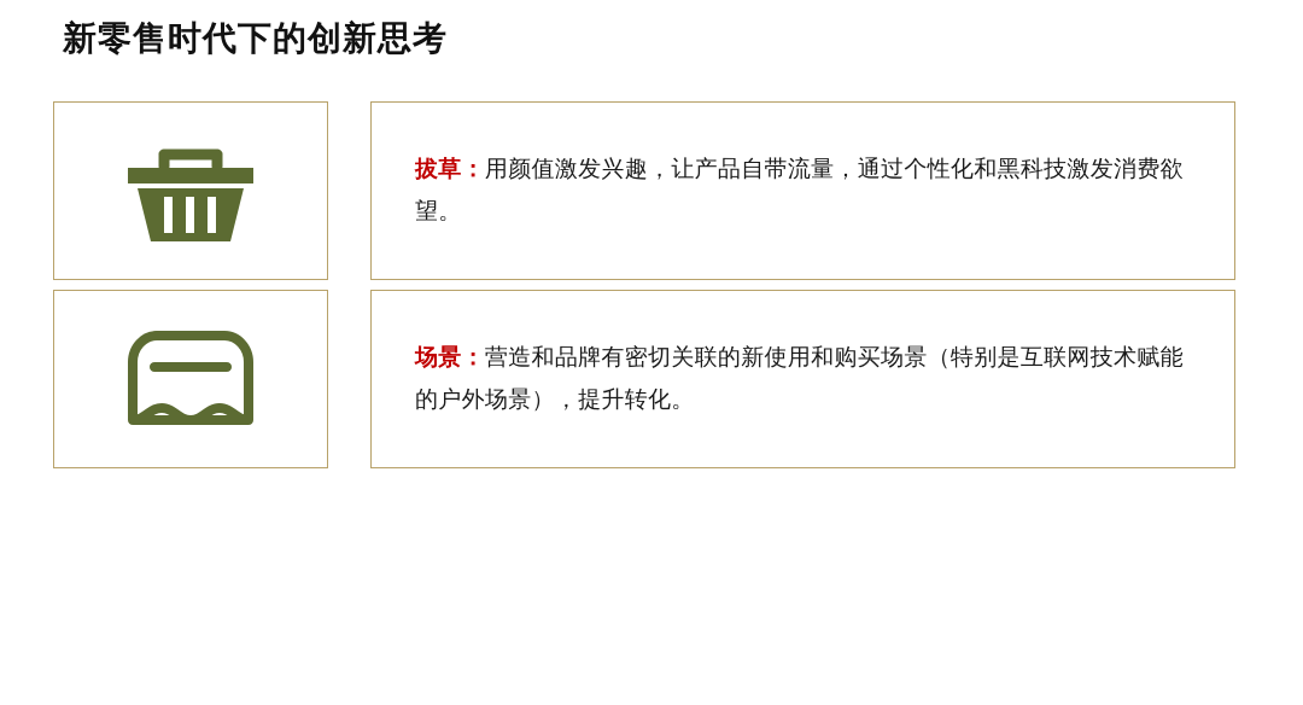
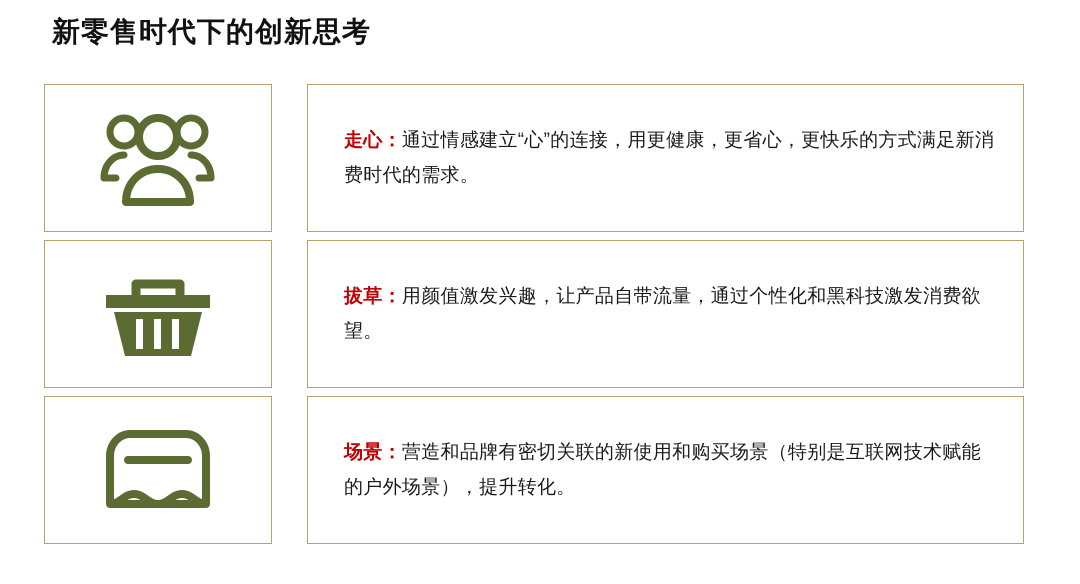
  新零售时代下的创新思考
+ 走心：通过情感建立“心”的连接，用更健康，更省心，更快乐的方式满足新消费时代的需求。
  拔草：用颜值激发兴趣，让产品自带流量，通过个性化和黑科技激发消费欲望。
  场景：营造和品牌有密切关联的新使用和购买场景（特别是互联网技术赋能的户外场景），提升转化。
